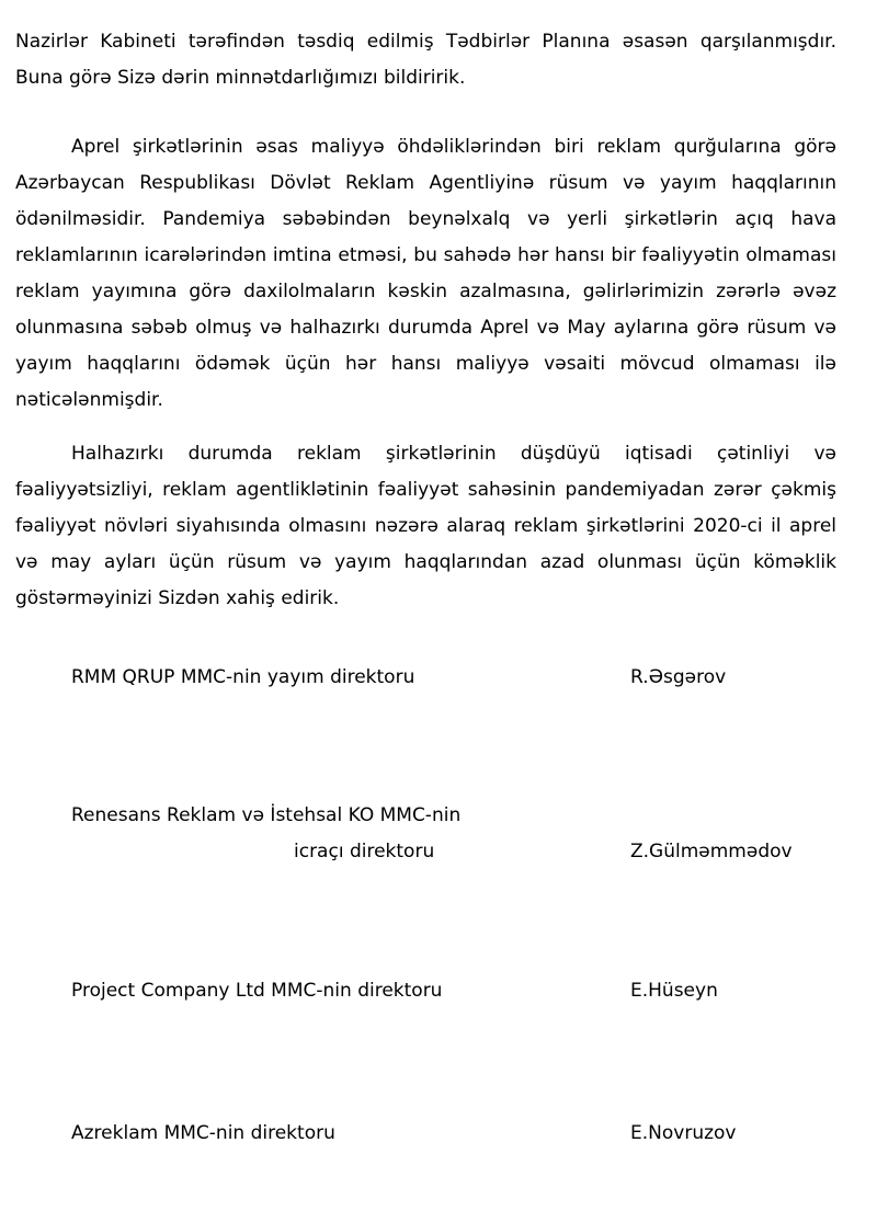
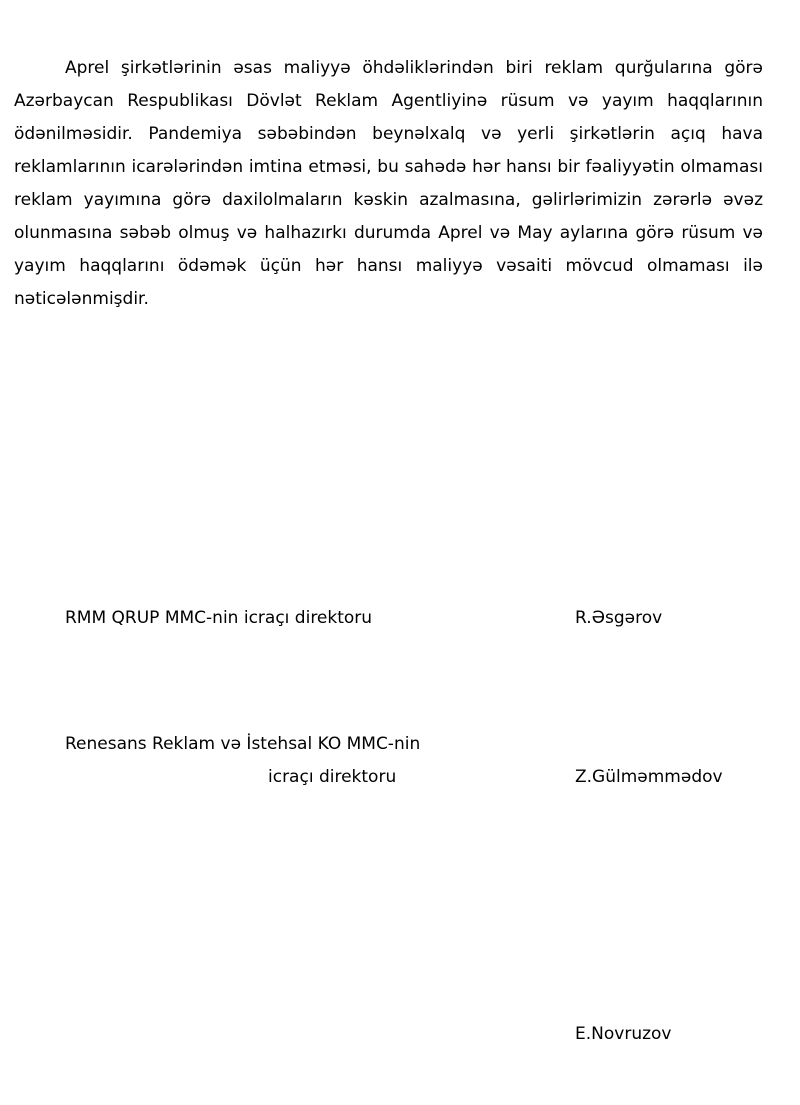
- Nazirlər Kabineti tərəfindən təsdiq edilmiş Tədbirlər Planına əsasən qarşılanmışdır. Buna görə Sizə dərin minnətdarlığımızı bildiririk.
  Aprel şirkətlərinin əsas maliyyə öhdəliklərindən biri reklam qurğularına görə Azərbaycan Respublikası Dövlət Reklam Agentliyinə rüsum və yayım haqqlarının ödənilməsidir. Pandemiya səbəbindən beynəlxalq və yerli şirkətlərin açıq hava reklamlarının icarələrindən imtina etməsi, bu sahədə hər hansı bir fəaliyyətin olmaması reklam yayımına görə daxilolmaların kəskin azalmasına, gəlirlərimizin zərərlə əvəz olunmasına səbəb olmuş və halhazırkı durumda Aprel və May aylarına görə rüsum və yayım haqqlarını ödəmək üçün hər hansı maliyyə vəsaiti mövcud olmaması ilə nəticələnmişdir.
- Halhazırkı durumda reklam şirkətlərinin düşdüyü iqtisadi çətinliyi və fəaliyyətsizliyi, reklam agentliklətinin fəaliyyət sahəsinin pandemiyadan zərər çəkmiş fəaliyyət növləri siyahısında olmasını nəzərə alaraq reklam şirkətlərini 2020-ci il aprel və may ayları üçün rüsum və yayım haqqlarından azad olunması üçün köməklik göstərməyinizi Sizdən xahiş edirik.
- RMM QRUP MMC-nin yayım direktoru
+ RMM QRUP MMC-nin icraçı direktoru
  R.Əsgərov
  Renesans Reklam və İstehsal KO MMC-nin
  icraçı direktoru
  Z.Gülməmmədov
- Project Company Ltd MMC-nin direktoru
- E.Hüseyn
- Azreklam MMC-nin direktoru
  E.Novruzov
